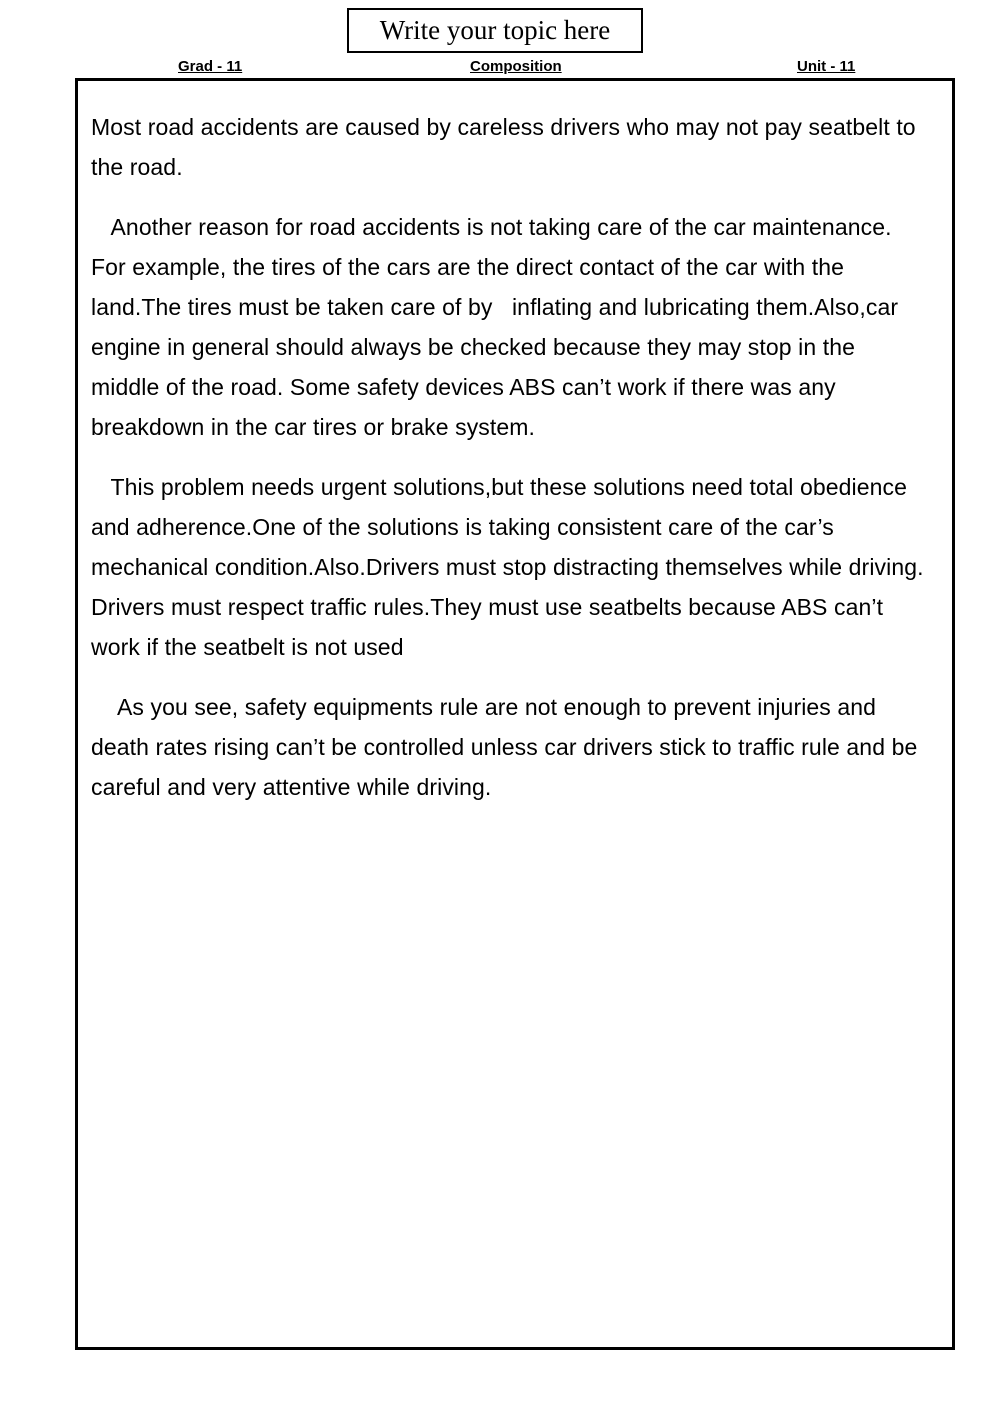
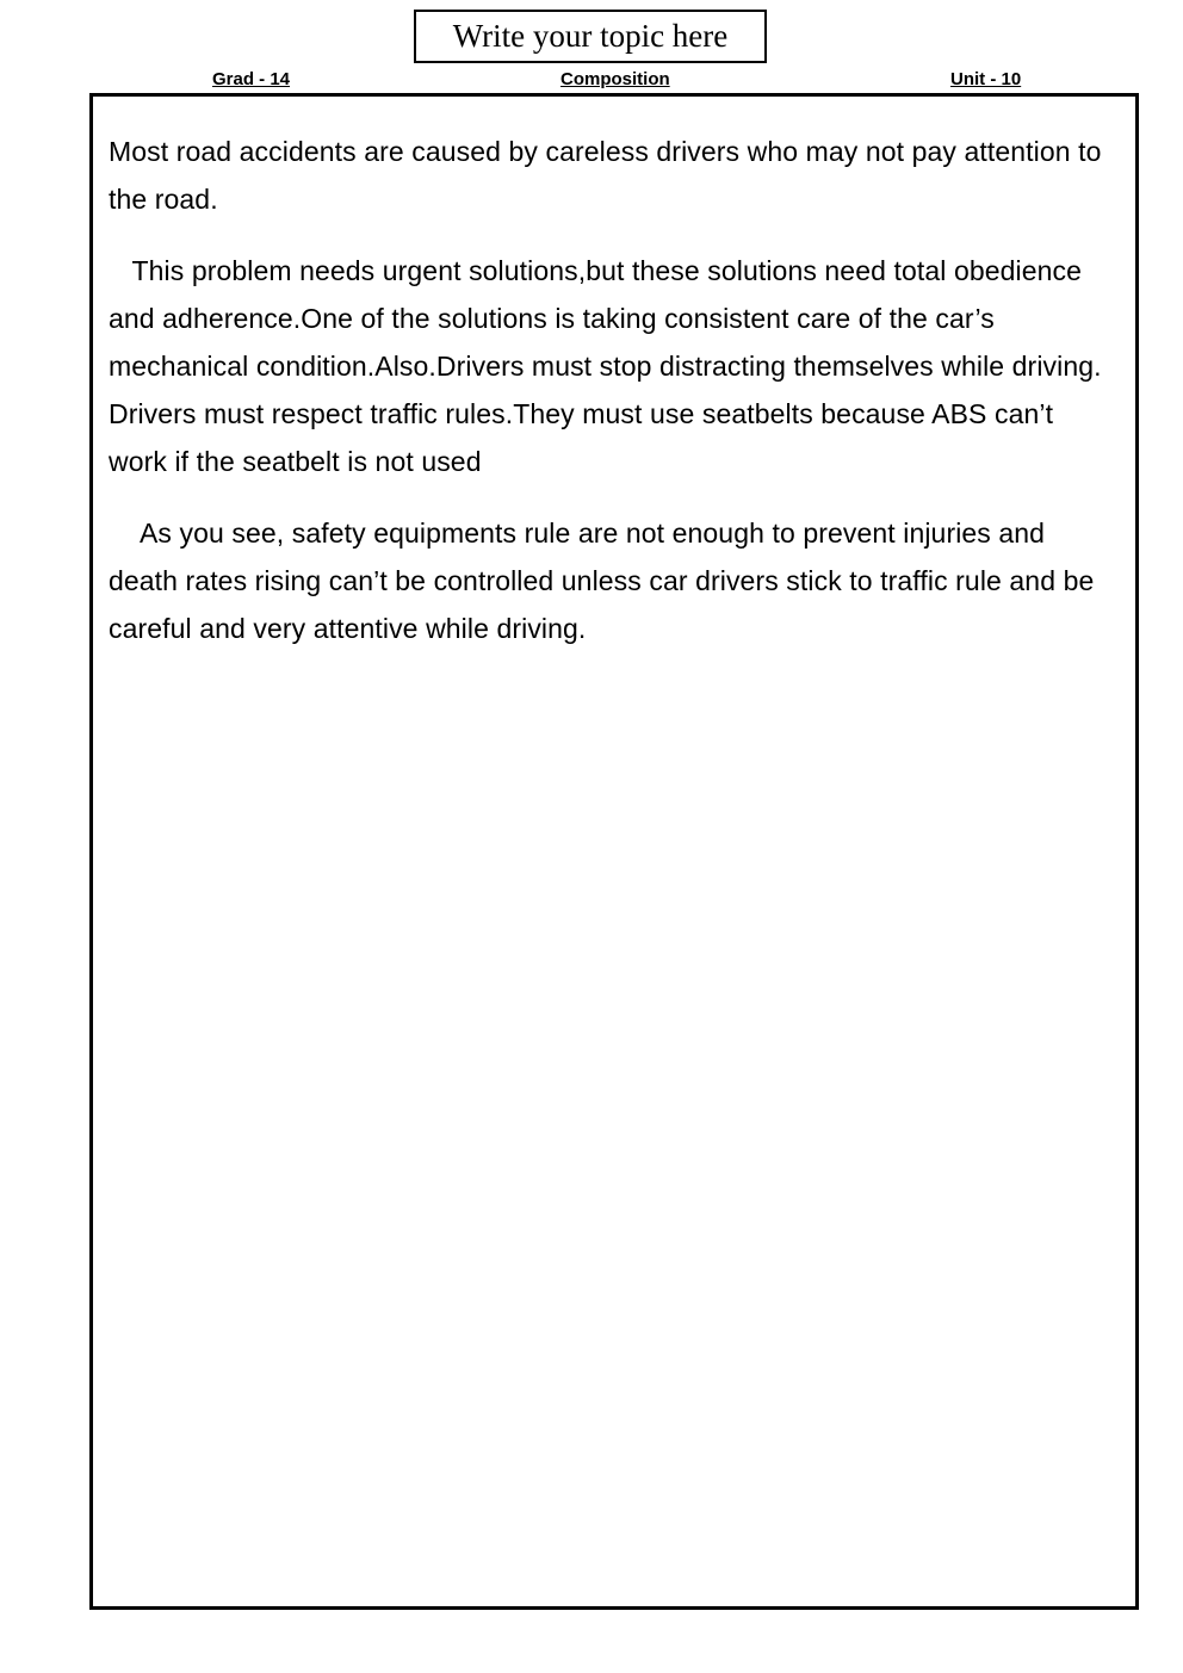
  Write your topic here
- Grad - 11
+ Grad - 14
  Composition
- Unit - 11
+ Unit - 10
- Most road accidents are caused by careless drivers who may not pay seatbelt to the road.
+ Most road accidents are caused by careless drivers who may not pay attention to the road.
- Another reason for road accidents is not taking care of the car maintenance. For example, the tires of the cars are the direct contact of the car with the land.The tires must be taken care of by inflating and lubricating them.Also,car engine in general should always be checked because they may stop in the middle of the road. Some safety devices ABS can’t work if there was any breakdown in the car tires or brake system.
  This problem needs urgent solutions,but these solutions need total obedience and adherence.One of the solutions is taking consistent care of the car’s mechanical condition.Also.Drivers must stop distracting themselves while driving. Drivers must respect traffic rules.They must use seatbelts because ABS can’t work if the seatbelt is not used
  As you see, safety equipments rule are not enough to prevent injuries and death rates rising can’t be controlled unless car drivers stick to traffic rule and be careful and very attentive while driving.
